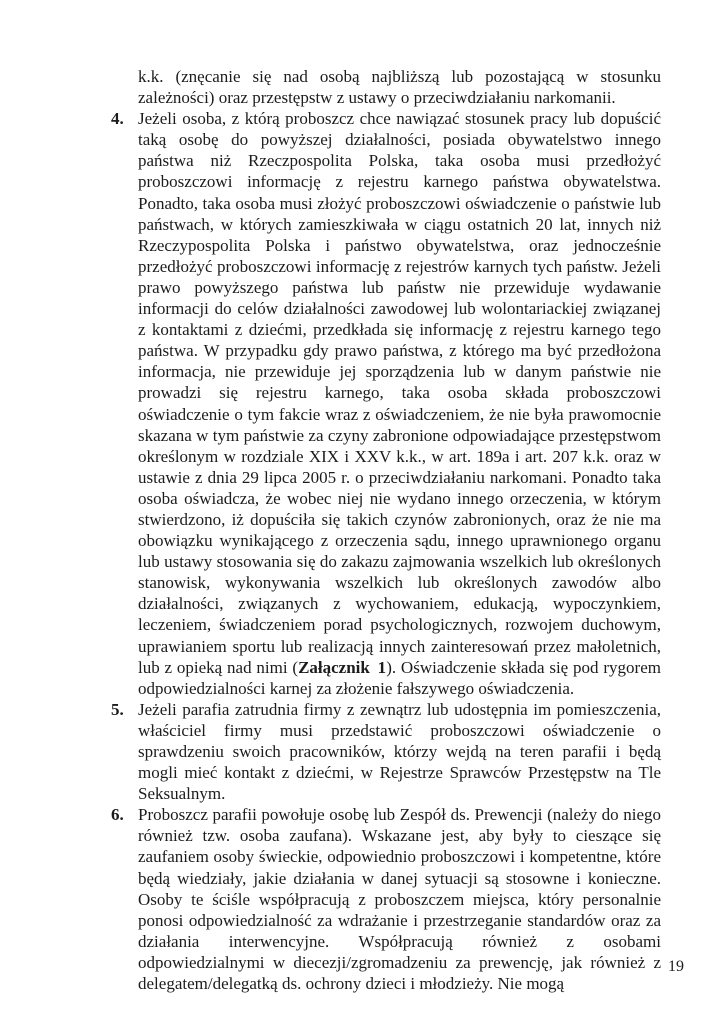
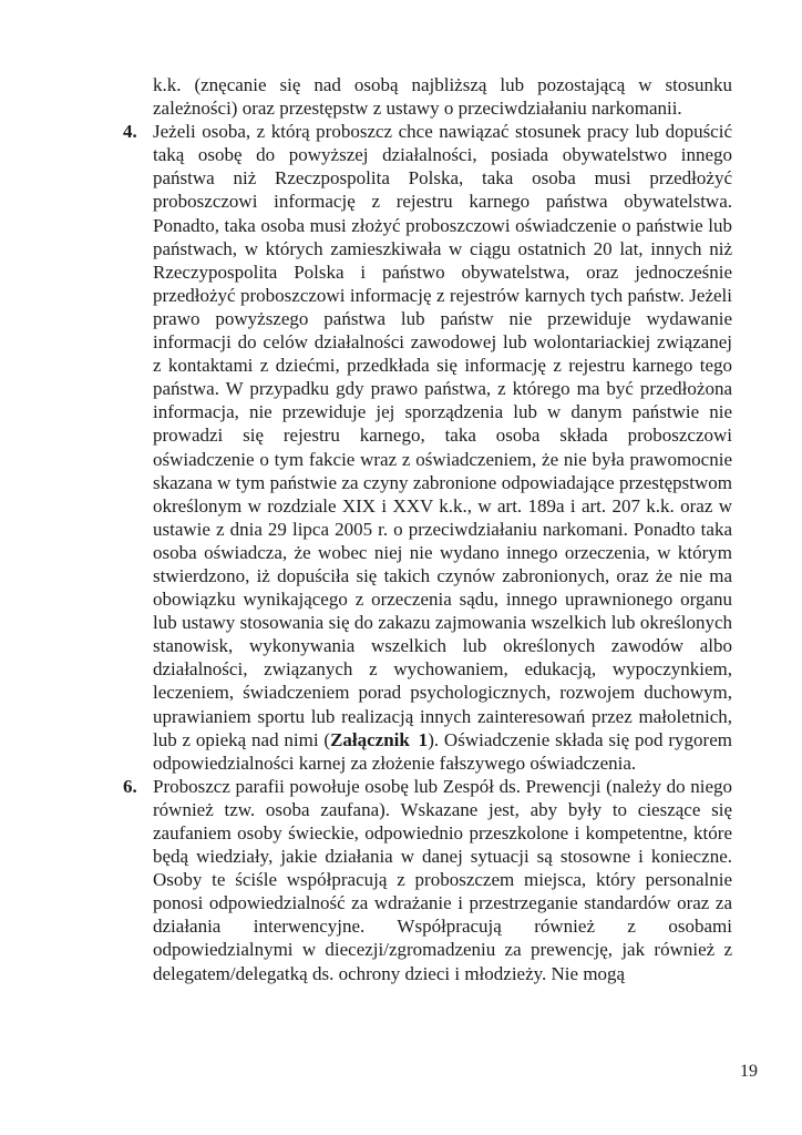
  k.k. (znęcanie się nad osobą najbliższą lub pozostającą w stosunku zależności) oraz przestępstw z ustawy o przeciwdziałaniu narkomanii.
  4.
  Jeżeli osoba, z którą proboszcz chce nawiązać stosunek pracy lub dopuścić taką osobę do powyższej działalności, posiada obywatelstwo innego państwa niż Rzeczpospolita Polska, taka osoba musi przedłożyć proboszczowi informację z rejestru karnego państwa obywatelstwa. Ponadto, taka osoba musi złożyć proboszczowi oświadczenie o państwie lub państwach, w których zamieszkiwała w ciągu ostatnich 20 lat, innych niż Rzeczypospolita Polska i państwo obywatelstwa, oraz jednocześnie przedłożyć proboszczowi informację z rejestrów karnych tych państw. Jeżeli prawo powyższego państwa lub państw nie przewiduje wydawanie informacji do celów działalności zawodowej lub wolontariackiej związanej z kontaktami z dziećmi, przedkłada się informację z rejestru karnego tego państwa. W przypadku gdy prawo państwa, z którego ma być przedłożona informacja, nie przewiduje jej sporządzenia lub w danym państwie nie prowadzi się rejestru karnego, taka osoba składa proboszczowi oświadczenie o tym fakcie wraz z oświadczeniem, że nie była prawomocnie skazana w tym państwie za czyny zabronione odpowiadające przestępstwom określonym w rozdziale XIX i XXV k.k., w art. 189a i art. 207 k.k. oraz w ustawie z dnia 29 lipca 2005 r. o przeciwdziałaniu narkomani. Ponadto taka osoba oświadcza, że wobec niej nie wydano innego orzeczenia, w którym stwierdzono, iż dopuściła się takich czynów zabronionych, oraz że nie ma obowiązku wynikającego z orzeczenia sądu, innego uprawnionego organu lub ustawy stosowania się do zakazu zajmowania wszelkich lub określonych stanowisk, wykonywania wszelkich lub określonych zawodów albo działalności, związanych z wychowaniem, edukacją, wypoczynkiem, leczeniem, świadczeniem porad psychologicznych, rozwojem duchowym, uprawianiem sportu lub realizacją innych zainteresowań przez małoletnich, lub z opieką nad nimi (Załącznik 1). Oświadczenie składa się pod rygorem odpowiedzialności karnej za złożenie fałszywego oświadczenia.
- 5.
- Jeżeli parafia zatrudnia firmy z zewnątrz lub udostępnia im pomieszczenia, właściciel firmy musi przedstawić proboszczowi oświadczenie o sprawdzeniu swoich pracowników, którzy wejdą na teren parafii i będą mogli mieć kontakt z dziećmi, w Rejestrze Sprawców Przestępstw na Tle Seksualnym.
  6.
- Proboszcz parafii powołuje osobę lub Zespół ds. Prewencji (należy do niego również tzw. osoba zaufana). Wskazane jest, aby były to cieszące się zaufaniem osoby świeckie, odpowiednio proboszczowi i kompetentne, które będą wiedziały, jakie działania w danej sytuacji są stosowne i konieczne. Osoby te ściśle współpracują z proboszczem miejsca, który personalnie ponosi odpowiedzialność za wdrażanie i przestrzeganie standardów oraz za działania interwencyjne. Współpracują również z osobami odpowiedzialnymi w diecezji/zgromadzeniu za prewencję, jak również z delegatem/delegatką ds. ochrony dzieci i młodzieży. Nie mogą
+ Proboszcz parafii powołuje osobę lub Zespół ds. Prewencji (należy do niego również tzw. osoba zaufana). Wskazane jest, aby były to cieszące się zaufaniem osoby świeckie, odpowiednio przeszkolone i kompetentne, które będą wiedziały, jakie działania w danej sytuacji są stosowne i konieczne. Osoby te ściśle współpracują z proboszczem miejsca, który personalnie ponosi odpowiedzialność za wdrażanie i przestrzeganie standardów oraz za działania interwencyjne. Współpracują również z osobami odpowiedzialnymi w diecezji/zgromadzeniu za prewencję, jak również z delegatem/delegatką ds. ochrony dzieci i młodzieży. Nie mogą
  19
